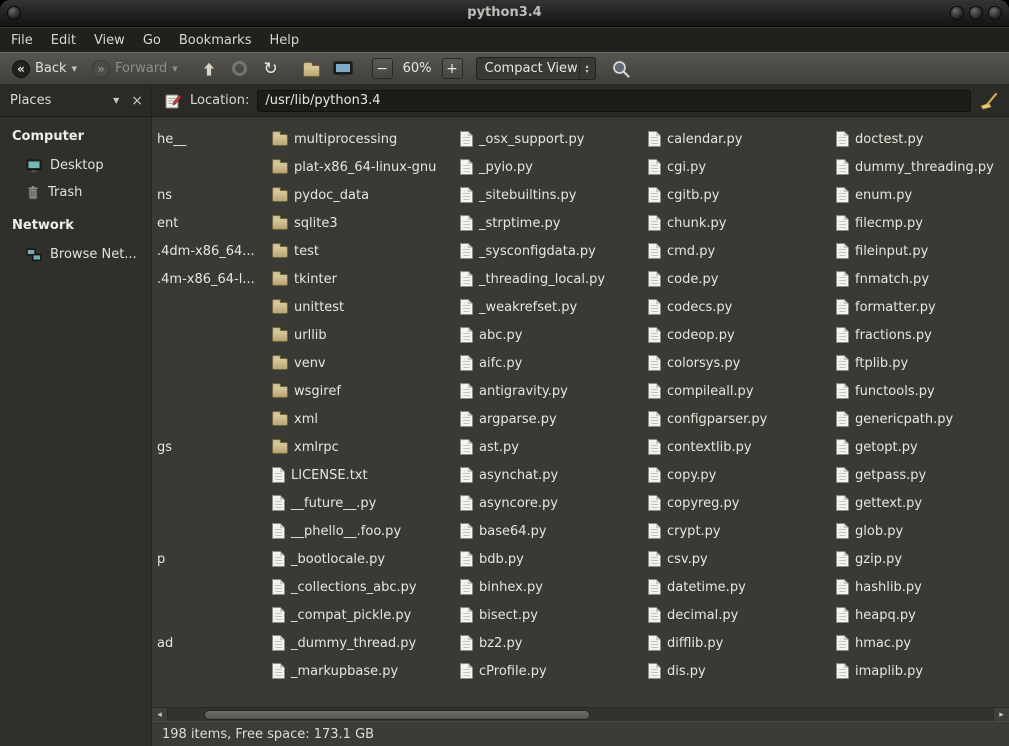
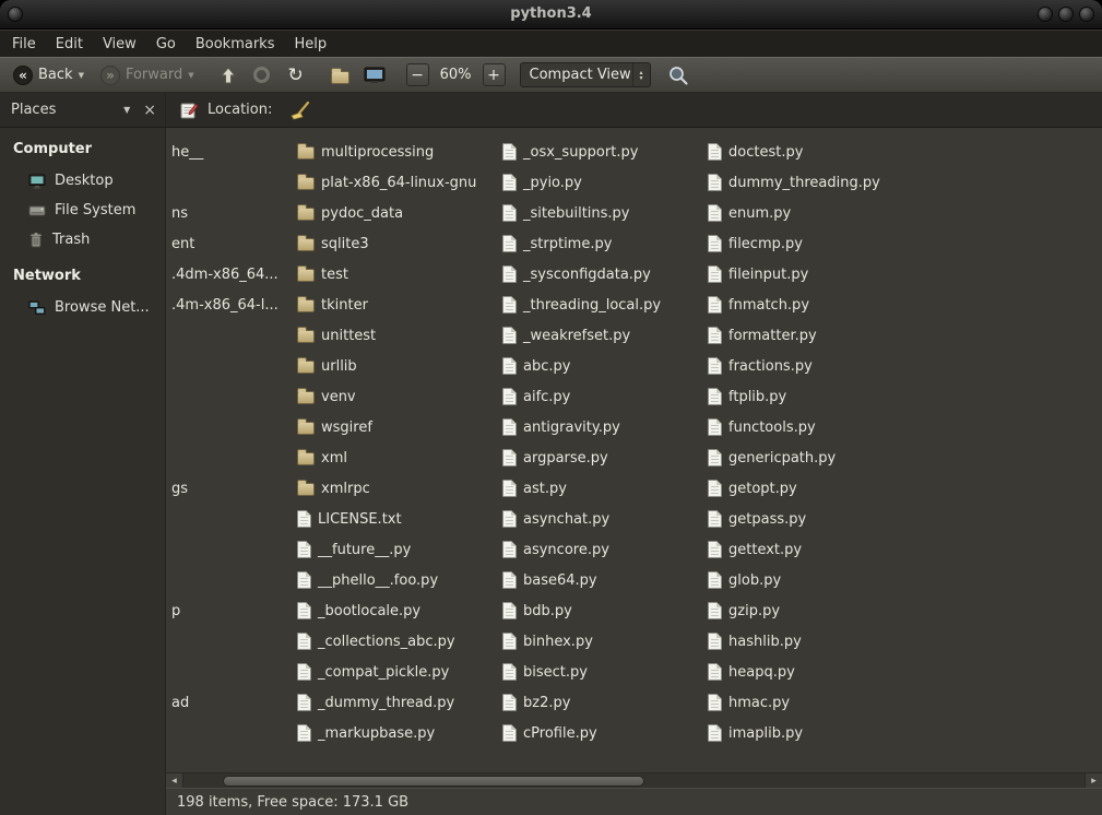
  python3.4
  File
  Edit
  View
  Go
  Bookmarks
  Help
  «
  Back
  ▼
  »
  Forward
  ▼
  ↻
  −
  60%
  +
  Compact View
  Places
  ▼
  ×
  Location:
- /usr/lib/python3.4
  Computer
  Desktop
+ File System
  Trash
  Network
  Browse Net...
  he__
  ns
  ent
  .4dm-x86_64...
  .4m-x86_64-l...
  gs
  p
  ad
  multiprocessing
  plat-x86_64-linux-gnu
  pydoc_data
  sqlite3
  test
  tkinter
  unittest
  urllib
  venv
  wsgiref
  xml
  xmlrpc
  LICENSE.txt
  __future__.py
  __phello__.foo.py
  _bootlocale.py
  _collections_abc.py
  _compat_pickle.py
  _dummy_thread.py
  _markupbase.py
  _osx_support.py
  _pyio.py
  _sitebuiltins.py
  _strptime.py
  _sysconfigdata.py
  _threading_local.py
  _weakrefset.py
  abc.py
  aifc.py
  antigravity.py
  argparse.py
  ast.py
  asynchat.py
  asyncore.py
  base64.py
  bdb.py
  binhex.py
  bisect.py
  bz2.py
  cProfile.py
- calendar.py
- cgi.py
- cgitb.py
- chunk.py
- cmd.py
- code.py
- codecs.py
- codeop.py
- colorsys.py
- compileall.py
- configparser.py
- contextlib.py
- copy.py
- copyreg.py
- crypt.py
- csv.py
- datetime.py
- decimal.py
- difflib.py
- dis.py
  doctest.py
  dummy_threading.py
  enum.py
  filecmp.py
  fileinput.py
  fnmatch.py
  formatter.py
  fractions.py
  ftplib.py
  functools.py
  genericpath.py
  getopt.py
  getpass.py
  gettext.py
  glob.py
  gzip.py
  hashlib.py
  heapq.py
  hmac.py
  imaplib.py
  ◂
  ▸
  198 items, Free space: 173.1 GB
